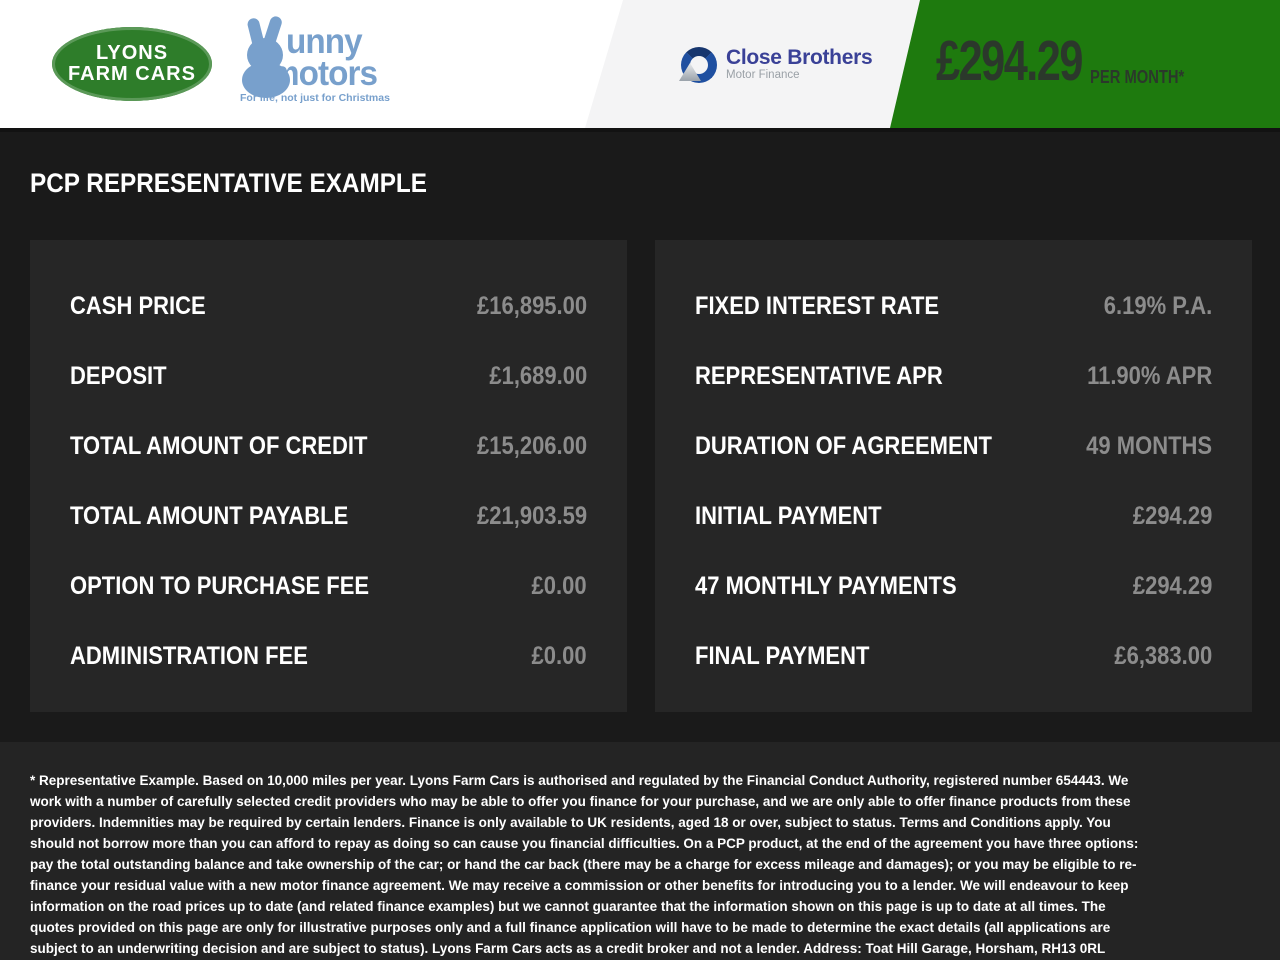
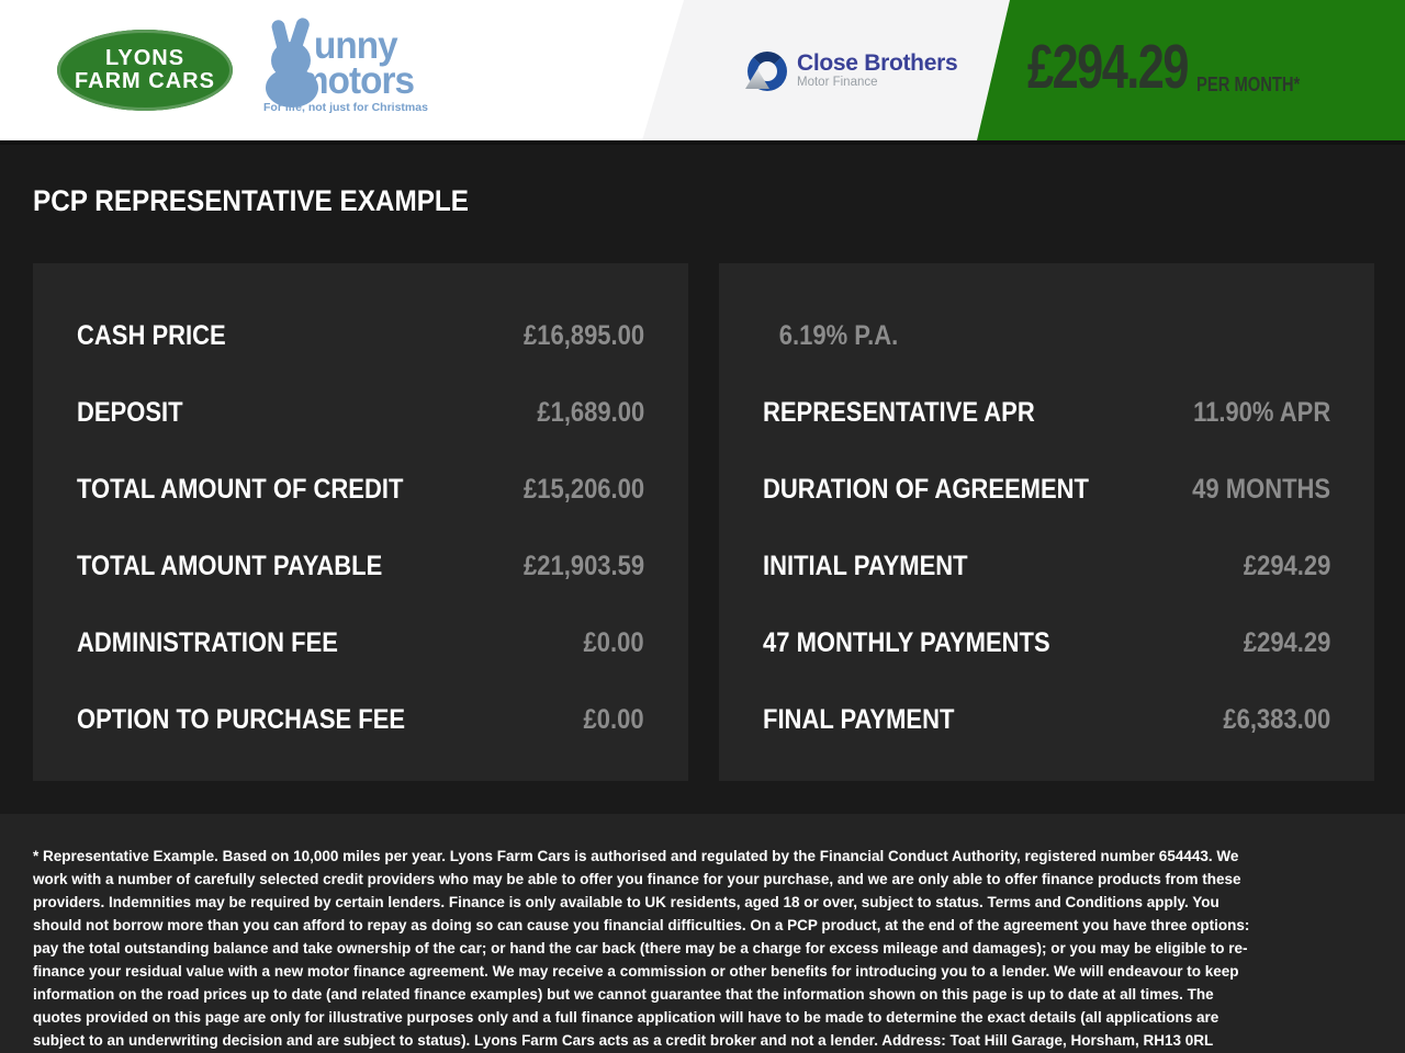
  LYONS
  FARM CARS
  unny
  motors
  For life, not just for Christmas
  Close Brothers
  Motor Finance
  £294.29
  PER MONTH*
  PCP REPRESENTATIVE EXAMPLE
  CASH PRICE
  £16,895.00
  DEPOSIT
  £1,689.00
  TOTAL AMOUNT OF CREDIT
  £15,206.00
  TOTAL AMOUNT PAYABLE
  £21,903.59
- OPTION TO PURCHASE FEE
+ ADMINISTRATION FEE
  £0.00
- ADMINISTRATION FEE
+ OPTION TO PURCHASE FEE
  £0.00
- FIXED INTEREST RATE
  6.19% P.A.
  REPRESENTATIVE APR
  11.90% APR
  DURATION OF AGREEMENT
  49 MONTHS
  INITIAL PAYMENT
  £294.29
  47 MONTHLY PAYMENTS
  £294.29
  FINAL PAYMENT
  £6,383.00
  * Representative Example. Based on 10,000 miles per year. Lyons Farm Cars is authorised and regulated by the Financial Conduct Authority, registered number 654443. We work with a number of carefully selected credit providers who may be able to offer you finance for your purchase, and we are only able to offer finance products from these providers. Indemnities may be required by certain lenders. Finance is only available to UK residents, aged 18 or over, subject to status. Terms and Conditions apply. You should not borrow more than you can afford to repay as doing so can cause you financial difficulties. On a PCP product, at the end of the agreement you have three options: pay the total outstanding balance and take ownership of the car; or hand the car back (there may be a charge for excess mileage and damages); or you may be eligible to re-finance your residual value with a new motor finance agreement. We may receive a commission or other benefits for introducing you to a lender. We will endeavour to keep information on the road prices up to date (and related finance examples) but we cannot guarantee that the information shown on this page is up to date at all times. The quotes provided on this page are only for illustrative purposes only and a full finance application will have to be made to determine the exact details (all applications are subject to an underwriting decision and are subject to status). Lyons Farm Cars acts as a credit broker and not a lender. Address: Toat Hill Garage, Horsham, RH13 0RL
